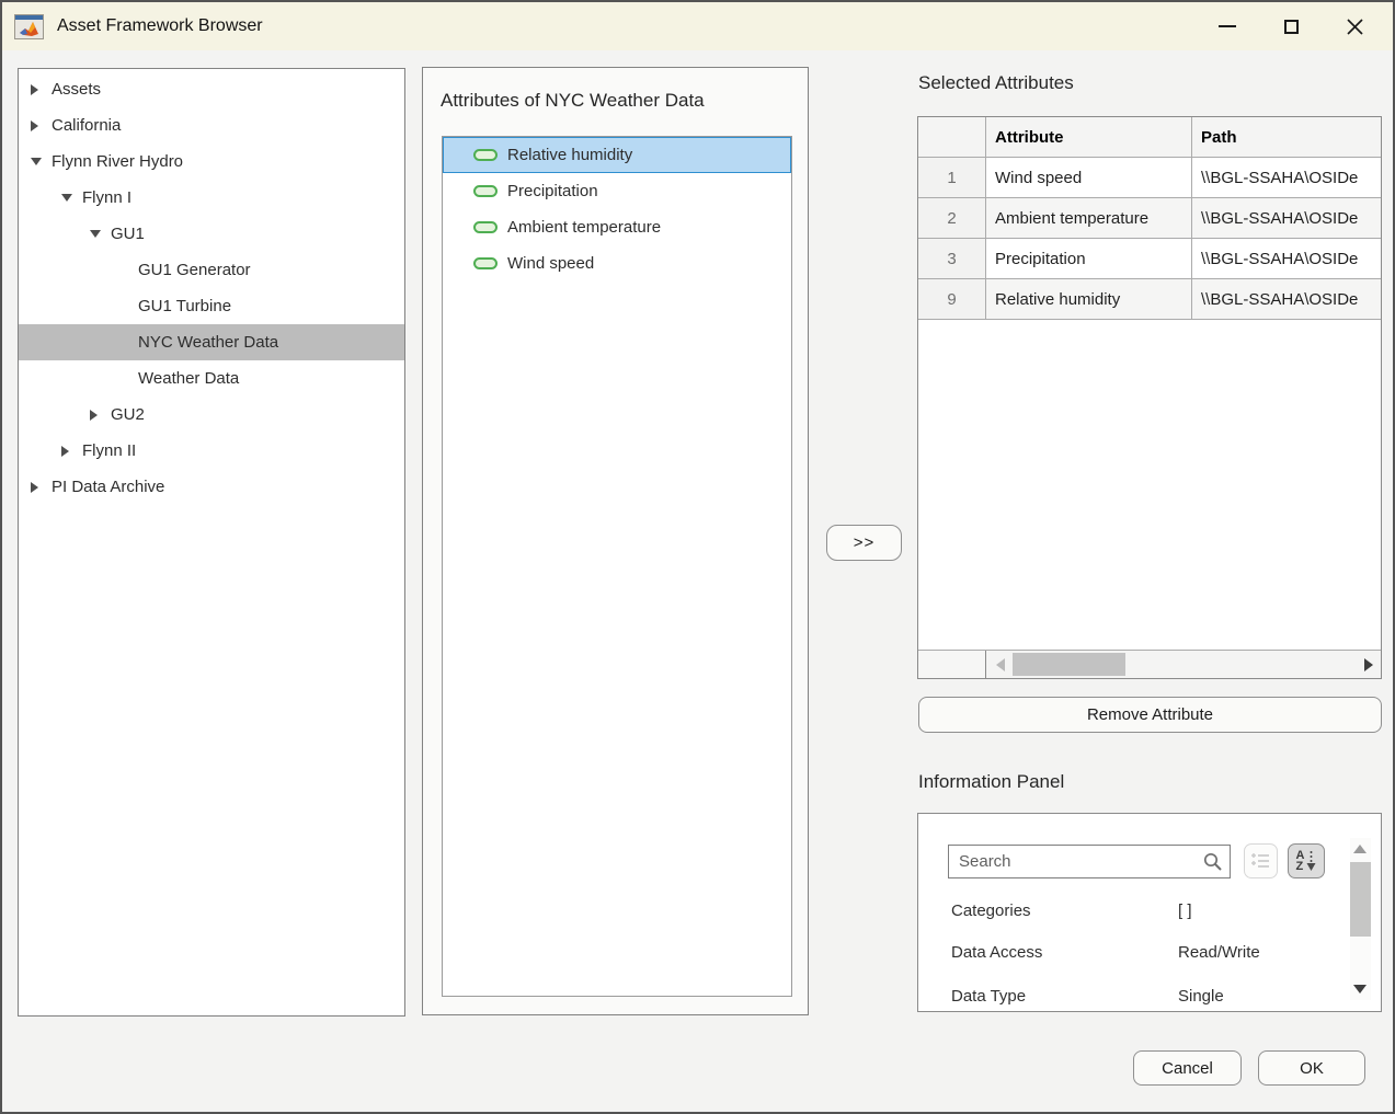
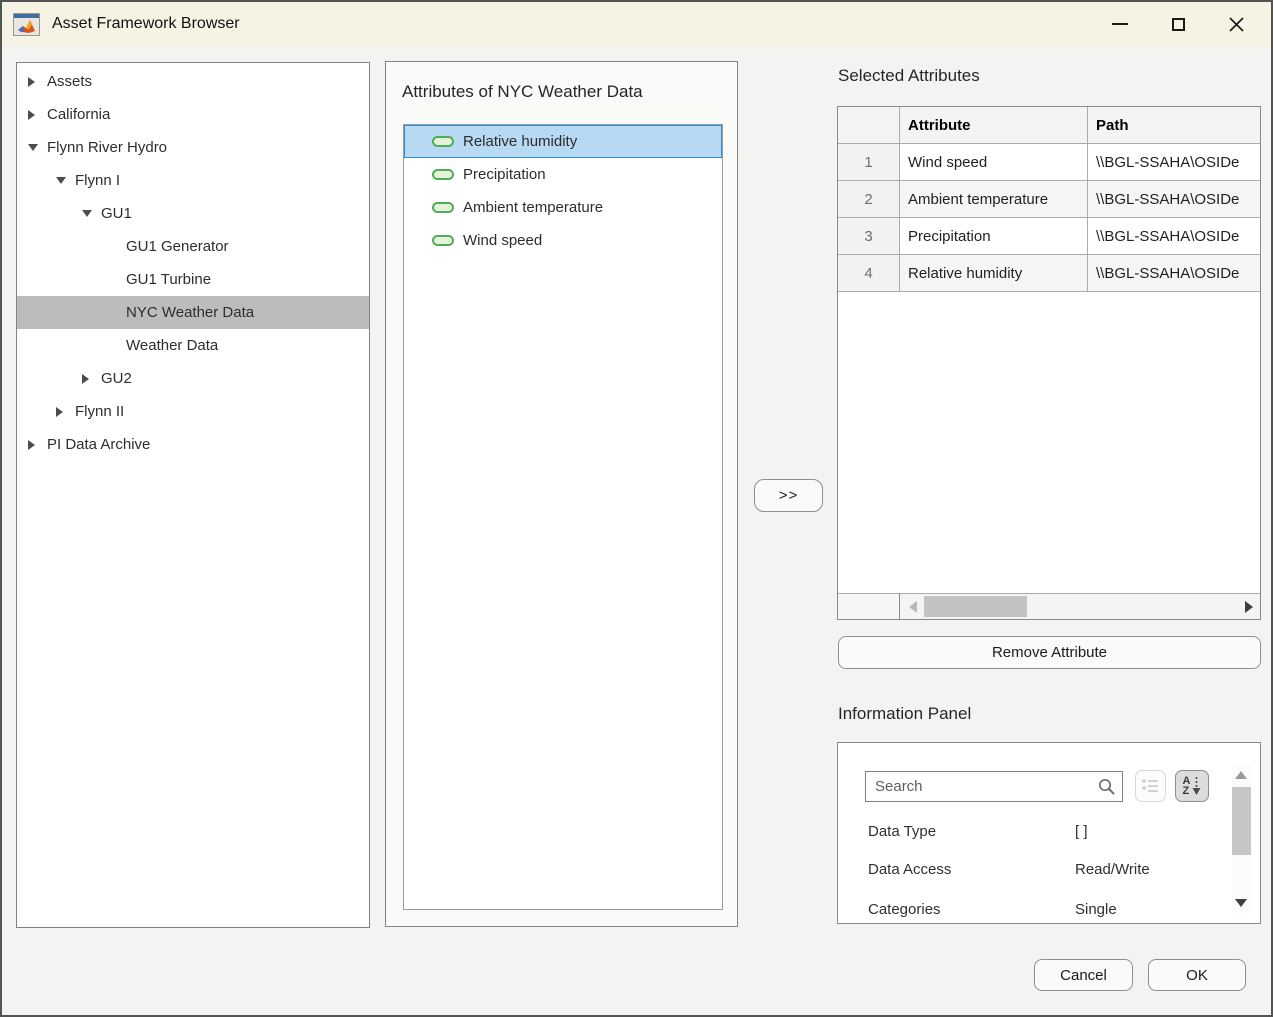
  Asset Framework Browser
  Assets
  California
  Flynn River Hydro
  Flynn I
  GU1
  GU1 Generator
  GU1 Turbine
  NYC Weather Data
  Weather Data
  GU2
  Flynn II
  PI Data Archive
  Attributes of NYC Weather Data
  Relative humidity
  Precipitation
  Ambient temperature
  Wind speed
  >>
  Selected Attributes
  Attribute
  Path
  1
  Wind speed
  \\BGL-SSAHA\OSIDe
  2
  Ambient temperature
  \\BGL-SSAHA\OSIDe
  3
  Precipitation
  \\BGL-SSAHA\OSIDe
- 9
+ 4
  Relative humidity
  \\BGL-SSAHA\OSIDe
  Remove Attribute
  Information Panel
  Search
  A
  Z
- Categories
+ Data Type
  [ ]
  Data Access
  Read/Write
- Data Type
+ Categories
  Single
  Cancel
  OK
